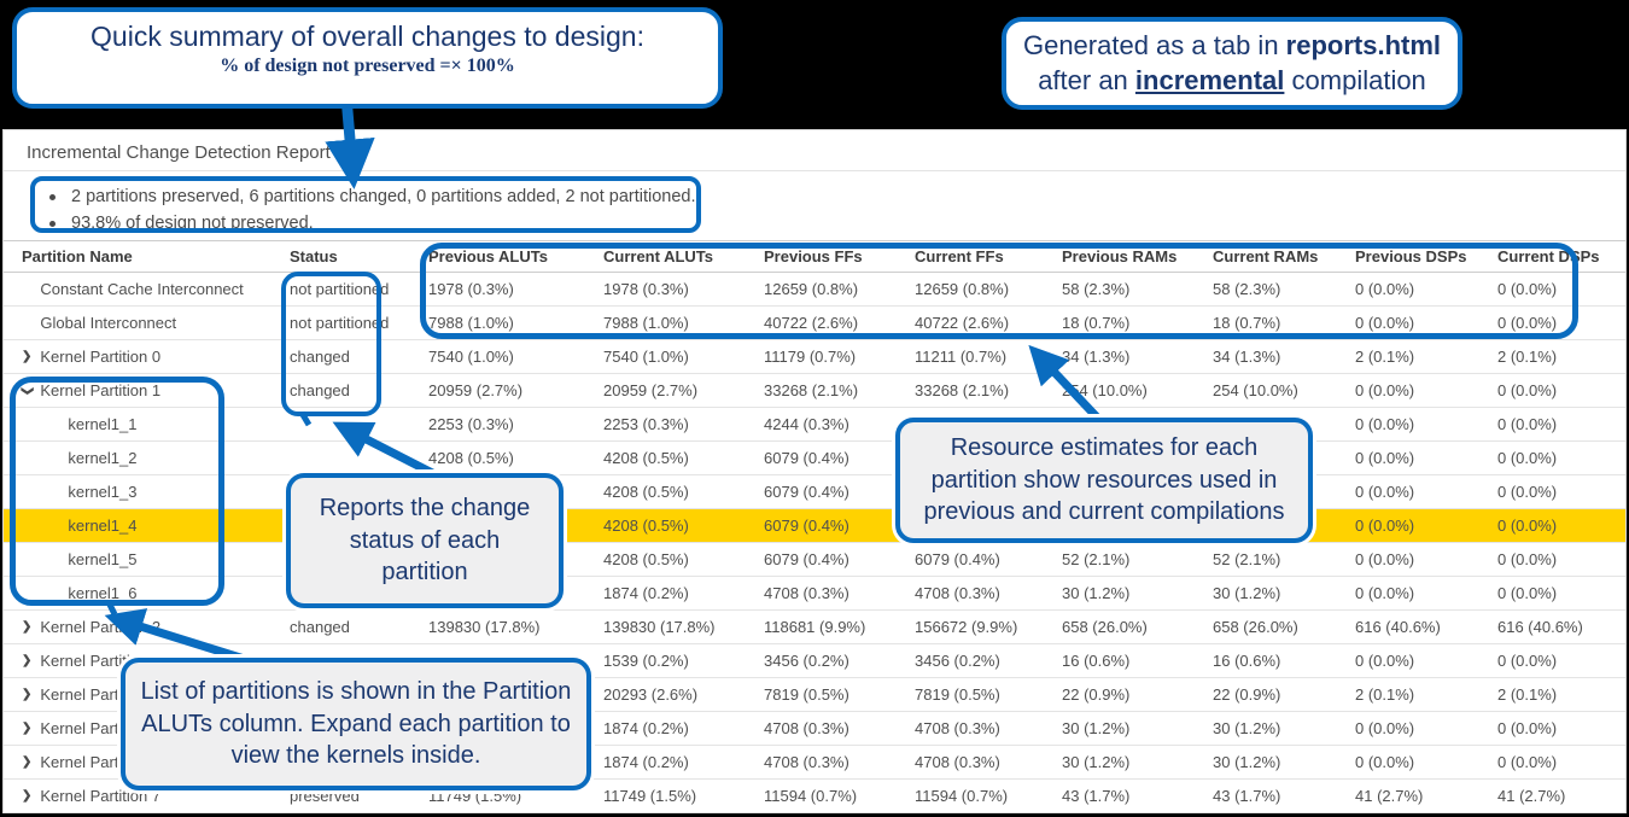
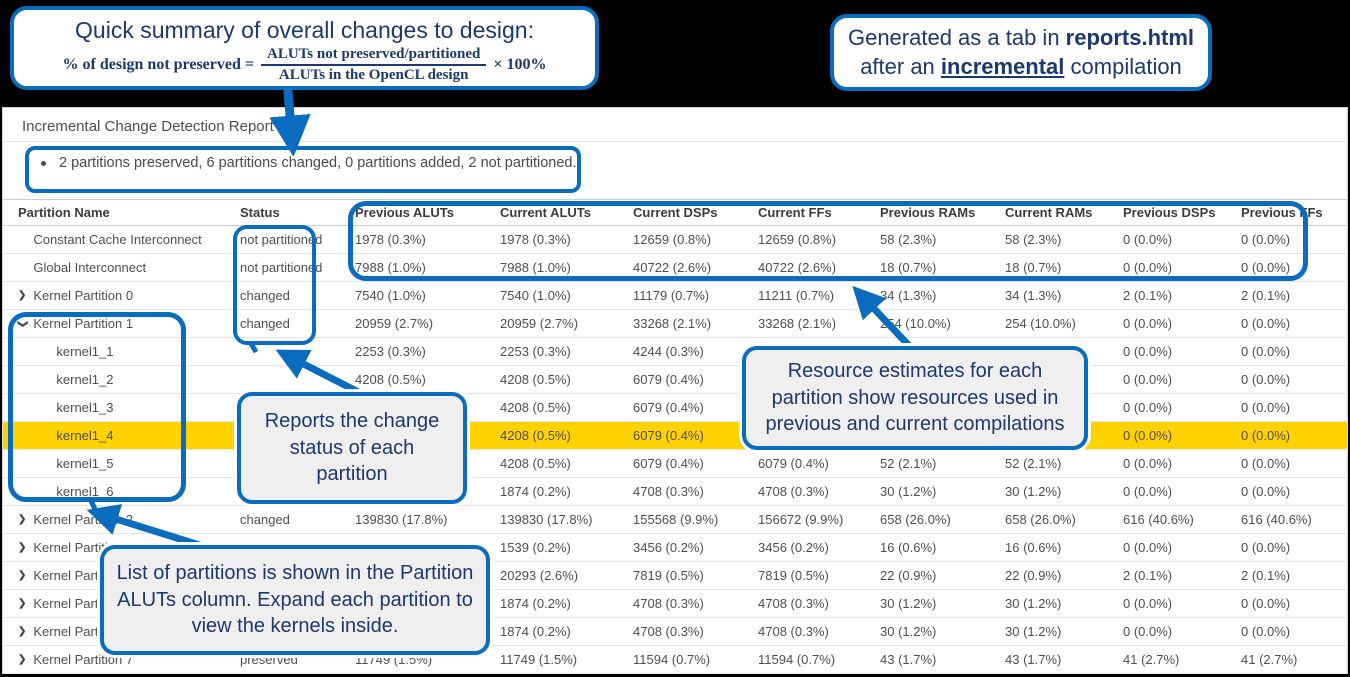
  Incremental Change Detection Report
  2 partitions preserved, 6 partitions changed, 0 partitions added, 2 not partitioned.
- 93.8% of design not preserved.
  Partition Name
  Status
  Previous ALUTs
  Current ALUTs
- Previous FFs
+ Current DSPs
  Current FFs
  Previous RAMs
  Current RAMs
  Previous DSPs
- Current DSPs
+ Previous FFs
  Constant Cache Interconnect
  not partitioned
  1978 (0.3%)
  1978 (0.3%)
  12659 (0.8%)
  12659 (0.8%)
  58 (2.3%)
  58 (2.3%)
  0 (0.0%)
  0 (0.0%)
  Global Interconnect
  not partitioned
  7988 (1.0%)
  7988 (1.0%)
  40722 (2.6%)
  40722 (2.6%)
  18 (0.7%)
  18 (0.7%)
  0 (0.0%)
  0 (0.0%)
  ❯
  Kernel Partition 0
  changed
  7540 (1.0%)
  7540 (1.0%)
  11179 (0.7%)
  11211 (0.7%)
  34 (1.3%)
  34 (1.3%)
  2 (0.1%)
  2 (0.1%)
  Kernel Partition 1
  changed
  20959 (2.7%)
  20959 (2.7%)
  33268 (2.1%)
  33268 (2.1%)
  4 (10.0%)
  254 (10.0%)
  0 (0.0%)
  0 (0.0%)
  kernel1_1
  2253 (0.3%)
  2253 (0.3%)
  4244 (0.3%)
  0 (0.0%)
  0 (0.0%)
  kernel1_2
  4208 (0.5%)
  4208 (0.5%)
  6079 (0.4%)
  0 (0.0%)
  0 (0.0%)
  kernel1_3
  4208 (0.5%)
  6079 (0.4%)
  0 (0.0%)
  0 (0.0%)
  kernel1_4
  4208 (0.5%)
  6079 (0.4%)
  0 (0.0%)
  0 (0.0%)
  kernel1_5
  4208 (0.5%)
  6079 (0.4%)
  6079 (0.4%)
  52 (2.1%)
  52 (2.1%)
  0 (0.0%)
  0 (0.0%)
  kernel1_6
  1874 (0.2%)
  4708 (0.3%)
  4708 (0.3%)
  30 (1.2%)
  30 (1.2%)
  0 (0.0%)
  0 (0.0%)
  ❯
  Kernel Partit 2
  changed
  139830 (17.8%)
  139830 (17.8%)
- 118681 (9.9%)
+ 155568 (9.9%)
  156672 (9.9%)
  658 (26.0%)
  658 (26.0%)
  616 (40.6%)
  616 (40.6%)
  ❯
  Kernel Partit
  1539 (0.2%)
  3456 (0.2%)
  3456 (0.2%)
  16 (0.6%)
  16 (0.6%)
  0 (0.0%)
  0 (0.0%)
  ❯
  20293 (2.6%)
  7819 (0.5%)
  7819 (0.5%)
  22 (0.9%)
  22 (0.9%)
  2 (0.1%)
  2 (0.1%)
  ❯
  1874 (0.2%)
  4708 (0.3%)
  4708 (0.3%)
  30 (1.2%)
  30 (1.2%)
  0 (0.0%)
  0 (0.0%)
  ❯
  1874 (0.2%)
  4708 (0.3%)
  4708 (0.3%)
  30 (1.2%)
  30 (1.2%)
  0 (0.0%)
  0 (0.0%)
  ❯
  Kernel Partition 7
  preserved
  11749 (1.5%)
  11749 (1.5%)
  11594 (0.7%)
  11594 (0.7%)
  43 (1.7%)
  43 (1.7%)
  41 (2.7%)
  41 (2.7%)
  Quick summary of overall changes to design:
  % of design not preserved =
+ ALUTs not preserved/partitioned
+ ALUTs in the OpenCL design
  × 100%
  Generated as a tab in reports.html
  after an incremental compilation
  Reports the change status of each partition
  Resource estimates for each partition show resources used in previous and current compilations
  List of partitions is shown in the Partition ALUTs column. Expand each partition to view the kernels inside.
